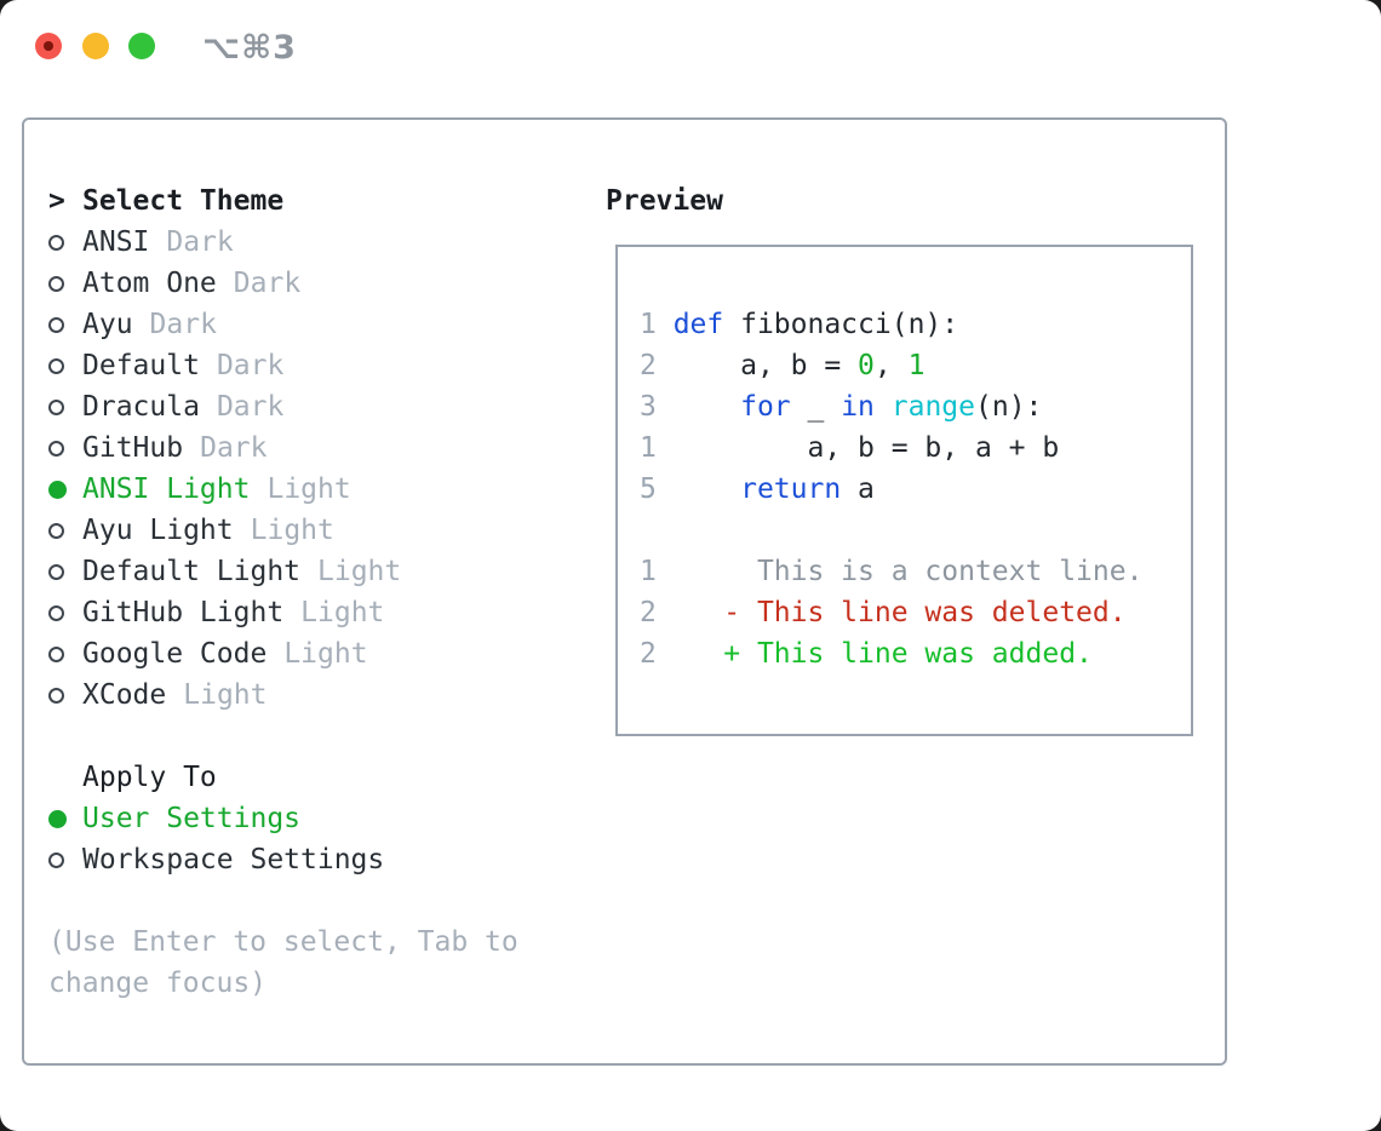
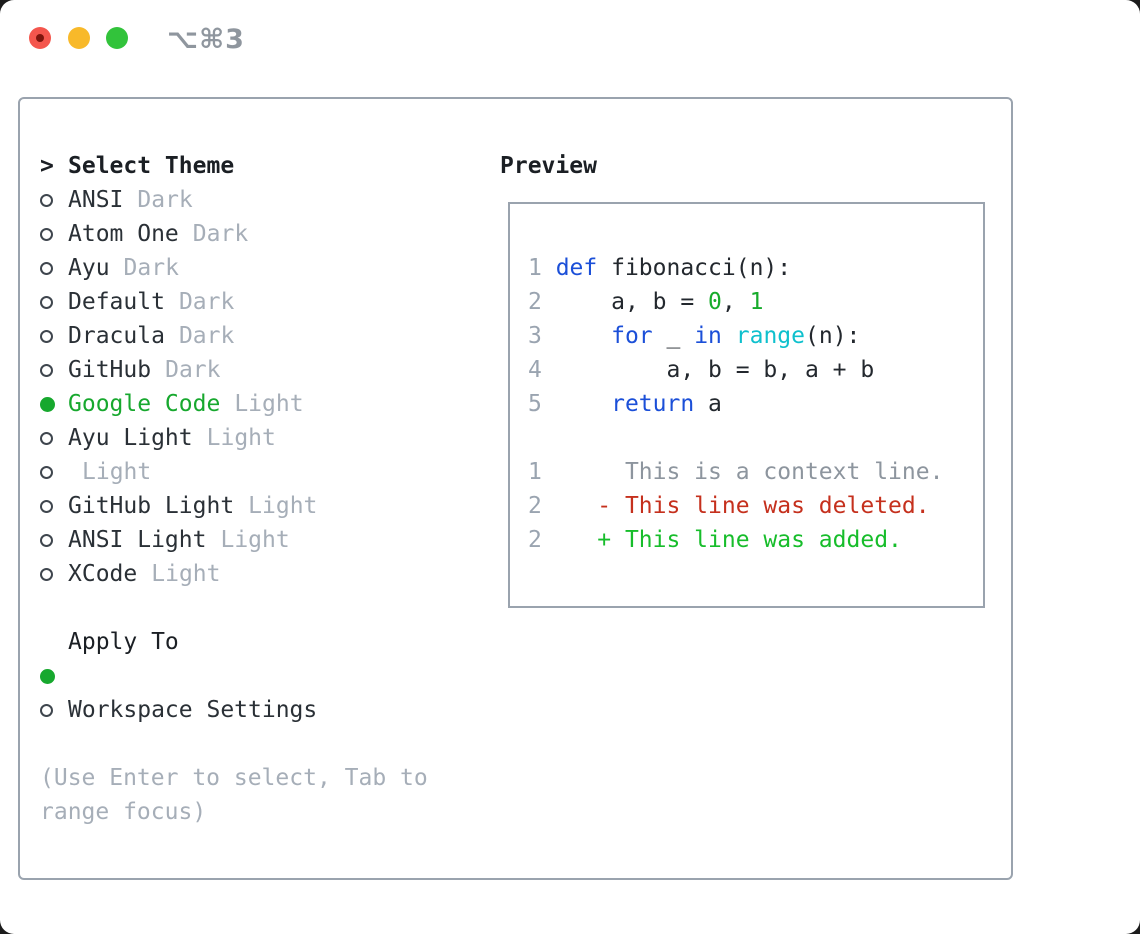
  ⌥⌘3
  >
  Select Theme
  ANSI
  Dark
  Atom One
  Dark
  Ayu
  Dark
  Default
  Dark
  Dracula
  Dark
  GitHub
  Dark
- ANSI Light
+ Google Code
  Light
  Ayu Light
  Light
- Default Light
  Light
  GitHub Light
  Light
- Google Code
+ ANSI Light
  Light
  XCode
  Light
  Apply To
- User Settings
  Workspace Settings
- (Use Enter to select, Tab to change focus)
+ (Use Enter to select, Tab to range focus)
  Preview
- 1 def fibonacci(n): 2 a, b = 0, 1 3 for _ in range(n): 1 a, b = b, a + b 5 return a 1 This is a context line. 2 - This line was deleted. 2 + This line was added.
+ 1 def fibonacci(n): 2 a, b = 0, 1 3 for _ in range(n): 4 a, b = b, a + b 5 return a 1 This is a context line. 2 - This line was deleted. 2 + This line was added.
